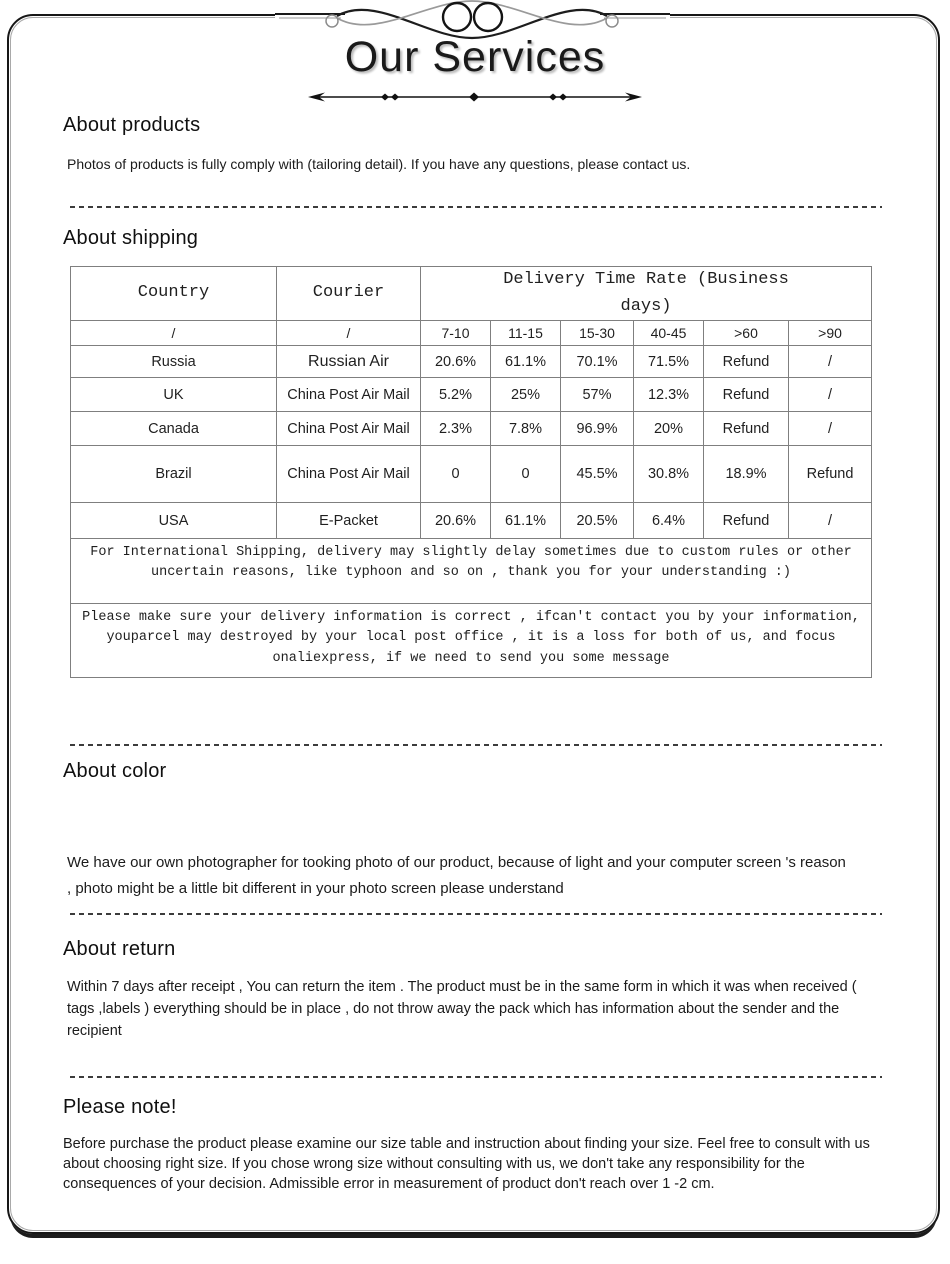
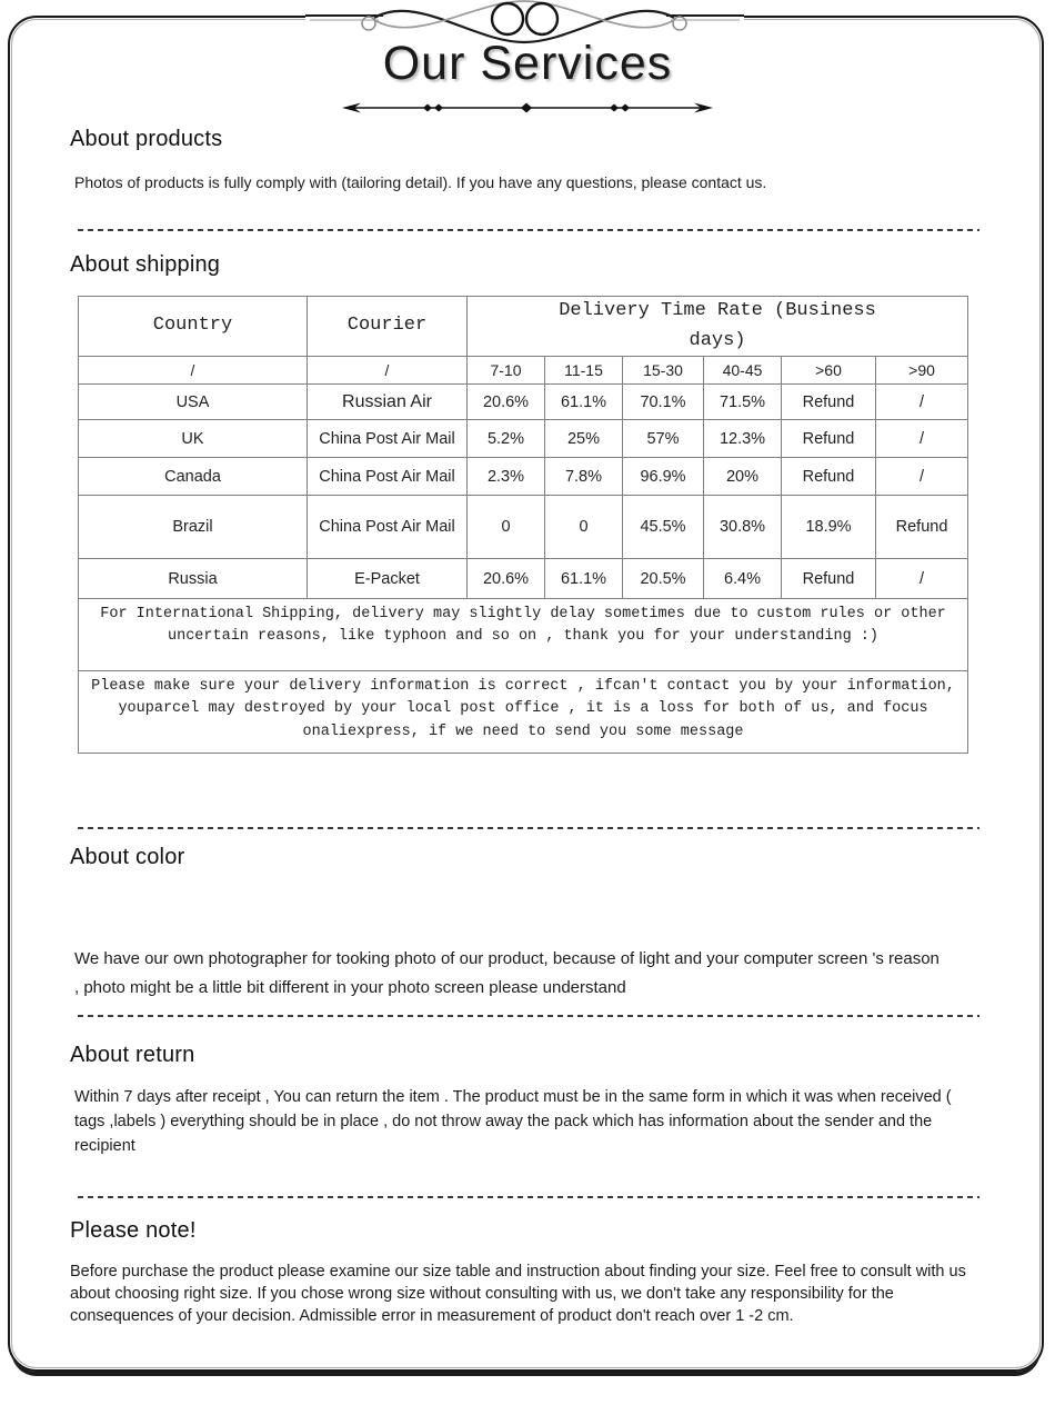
  Our Services
  About products
  Photos of products is fully comply with (tailoring detail). If you have any questions, please contact us.
  About shipping
  Country	Courier	Delivery Time Rate (Business days)
  /	/	7-10	11-15	15-30	40-45	>60	>90
- Russia	Russian Air	20.6%	61.1%	70.1%	71.5%	Refund	/
+ USA	Russian Air	20.6%	61.1%	70.1%	71.5%	Refund	/
  UK	China Post Air Mail	5.2%	25%	57%	12.3%	Refund	/
  Canada	China Post Air Mail	2.3%	7.8%	96.9%	20%	Refund	/
  Brazil	China Post Air Mail	0	0	45.5%	30.8%	18.9%	Refund
- USA	E-Packet	20.6%	61.1%	20.5%	6.4%	Refund	/
+ Russia	E-Packet	20.6%	61.1%	20.5%	6.4%	Refund	/
  For International Shipping, delivery may slightly delay sometimes due to custom rules or other uncertain reasons, like typhoon and so on , thank you for your understanding :)
  Please make sure your delivery information is correct , ifcan't contact you by your information, youparcel may destroyed by your local post office , it is a loss for both of us, and focus onaliexpress, if we need to send you some message
  About color
  We have our own photographer for tooking photo of our product, because of light and your computer screen 's reason , photo might be a little bit different in your photo screen please understand
  About return
  Within 7 days after receipt , You can return the item . The product must be in the same form in which it was when received ( tags ,labels ) everything should be in place , do not throw away the pack which has information about the sender and the recipient
  Please note!
  Before purchase the product please examine our size table and instruction about finding your size. Feel free to consult with us about choosing right size. If you chose wrong size without consulting with us, we don't take any responsibility for the consequences of your decision. Admissible error in measurement of product don't reach over 1 -2 cm.
